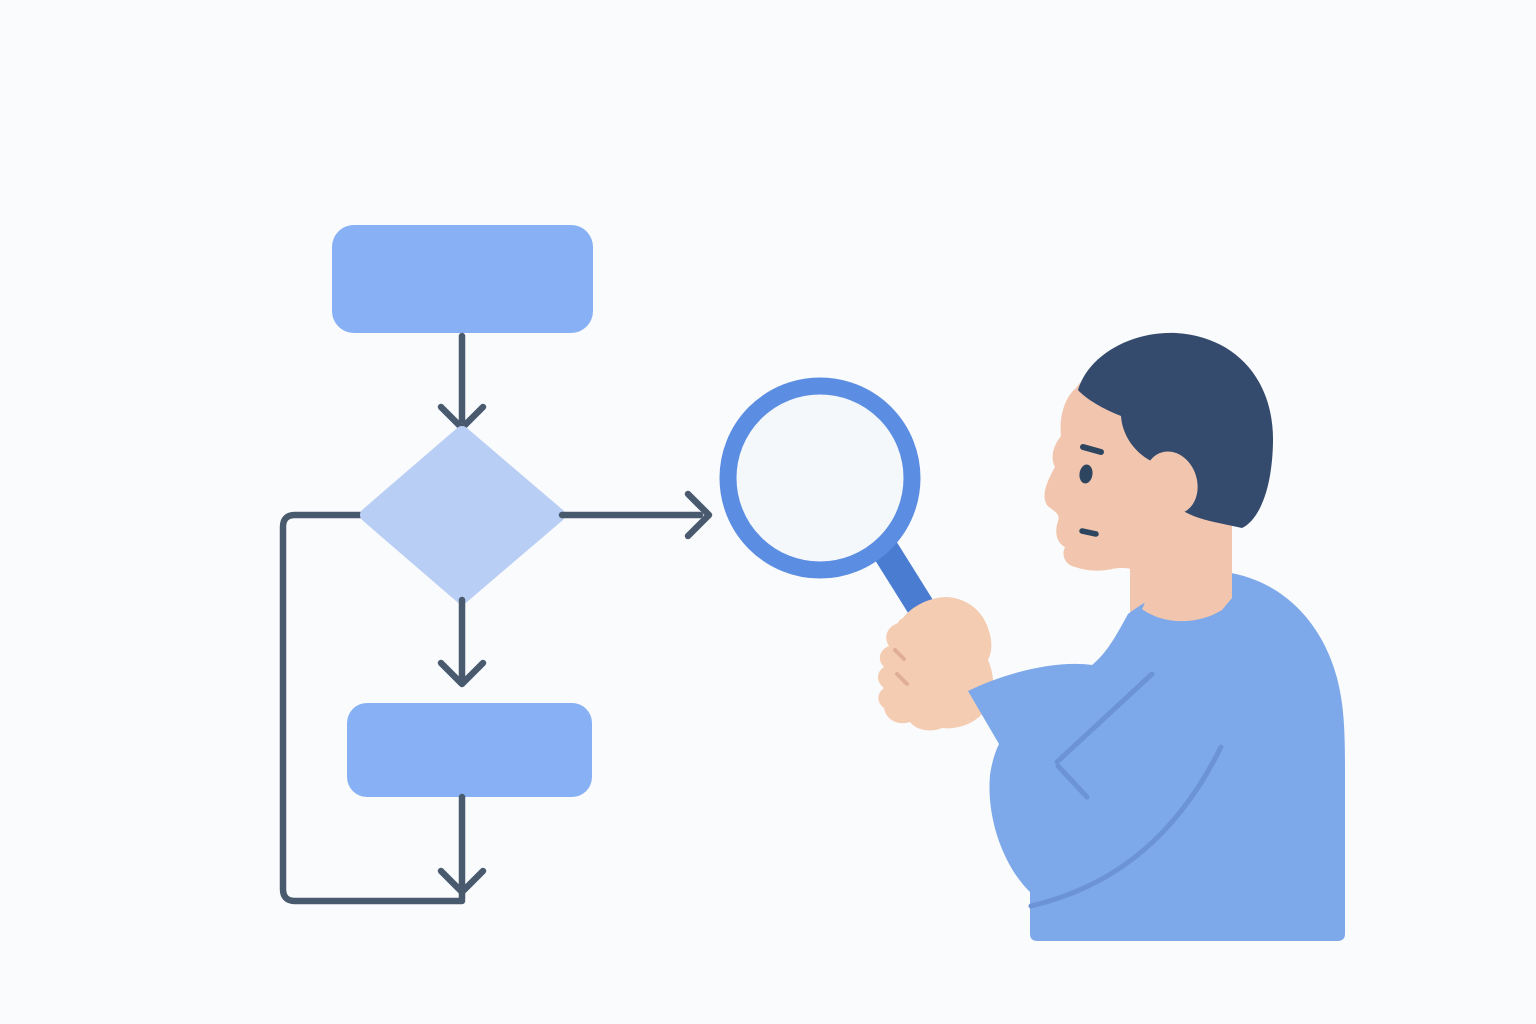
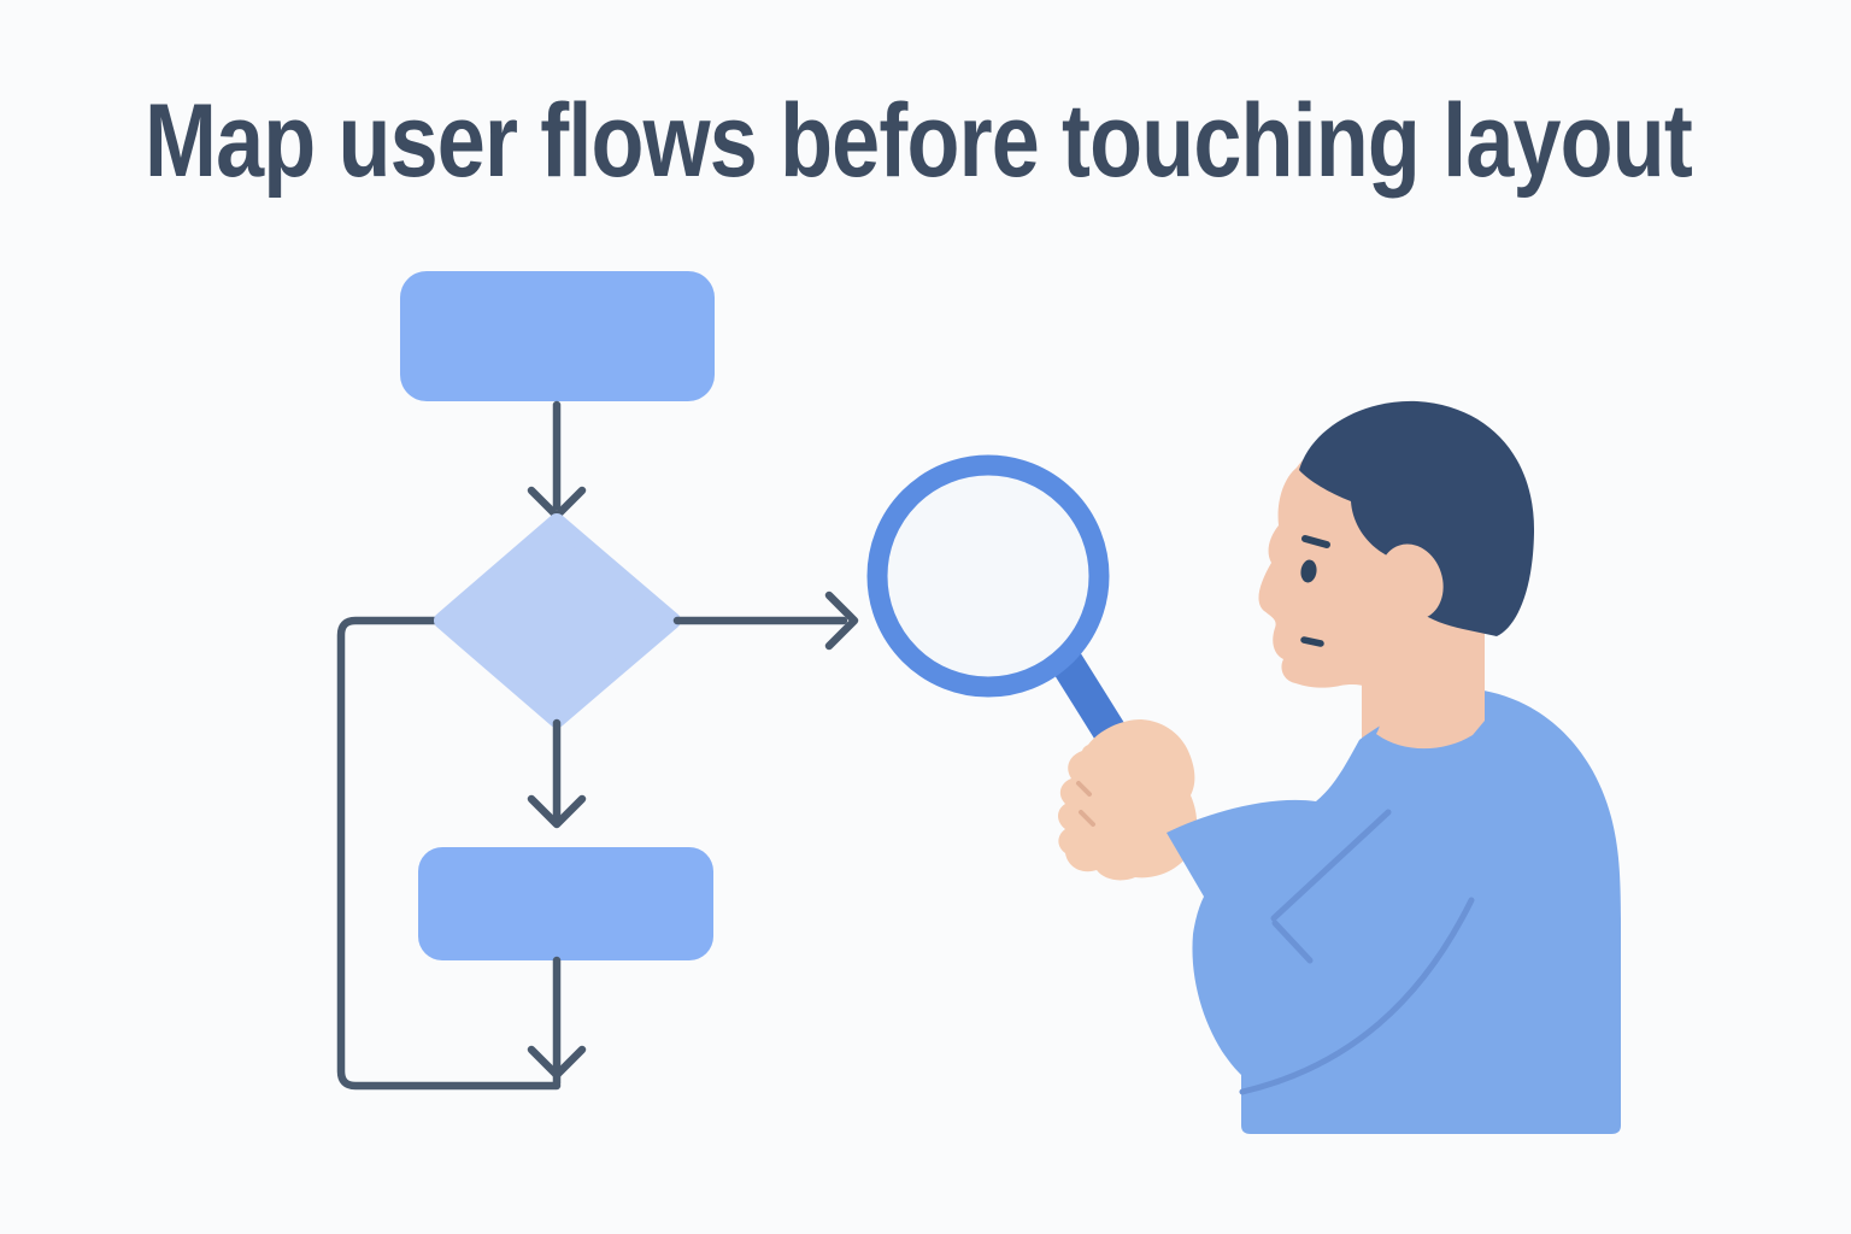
+ Map user flows before touching layout
